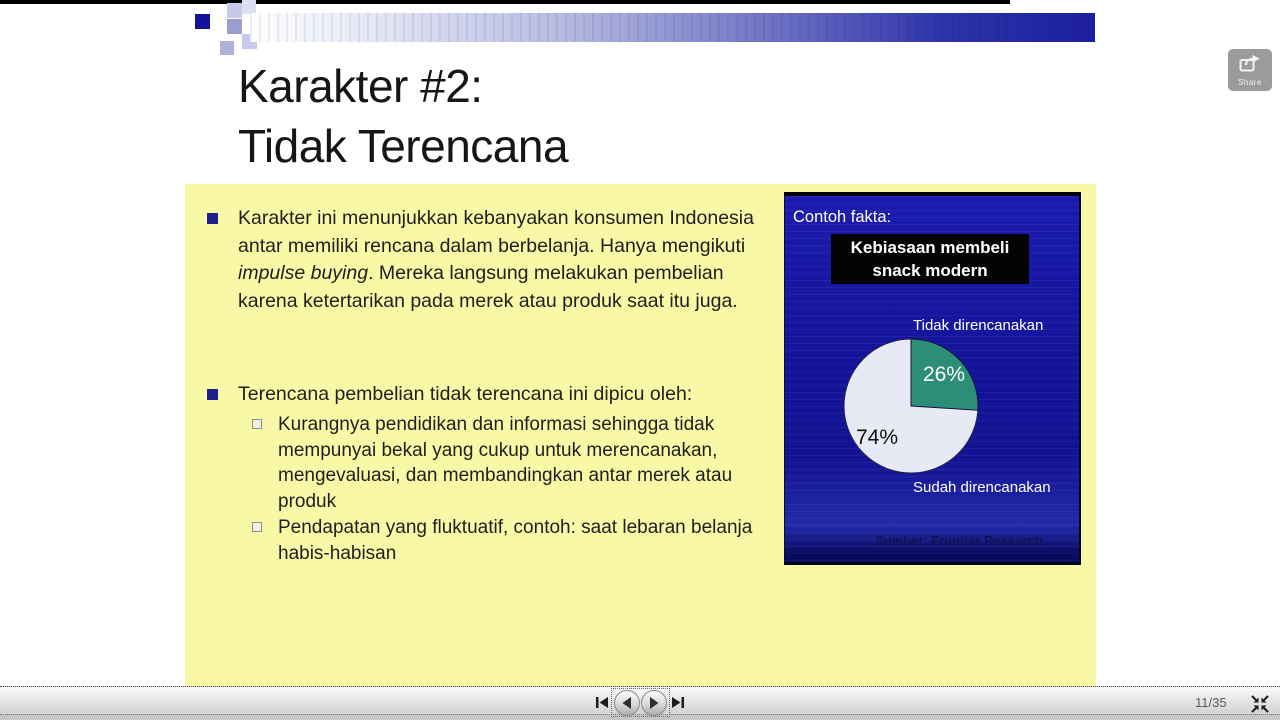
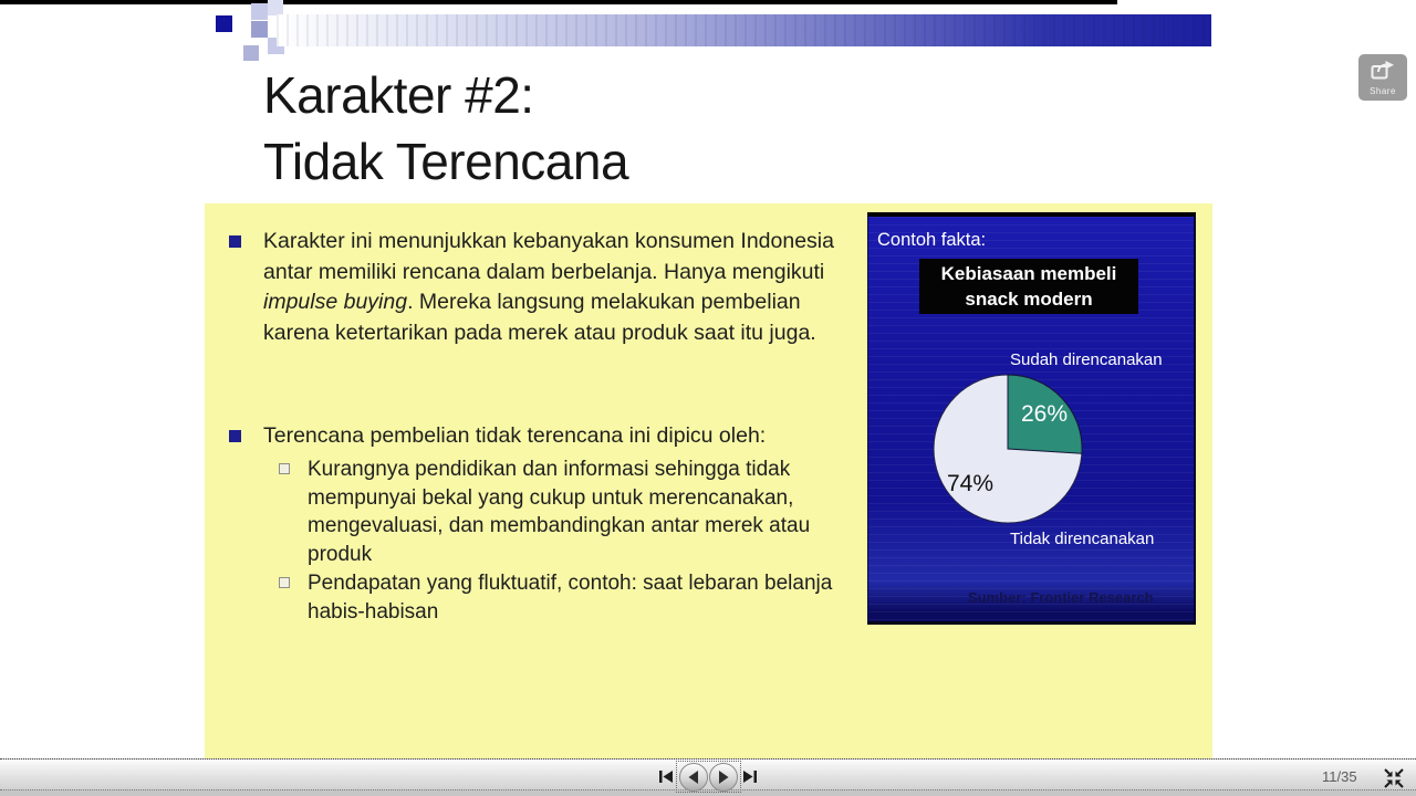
  Karakter #2:
  Tidak Terencana
  Karakter ini menunjukkan kebanyakan konsumen Indonesia antar memiliki rencana dalam berbelanja. Hanya mengikuti impulse buying. Mereka langsung melakukan pembelian karena ketertarikan pada merek atau produk saat itu juga.
  Terencana pembelian tidak terencana ini dipicu oleh:
  Kurangnya pendidikan dan informasi sehingga tidak mempunyai bekal yang cukup untuk merencanakan, mengevaluasi, dan membandingkan antar merek atau produk
  Pendapatan yang fluktuatif, contoh: saat lebaran belanja habis-habisan
  Contoh fakta:
  Kebiasaan membeli
  snack modern
- Tidak direncanakan
+ Sudah direncanakan
  26%
  74%
- Sudah direncanakan
+ Tidak direncanakan
  Sumber: Frontier Research
  Share
  11/35
